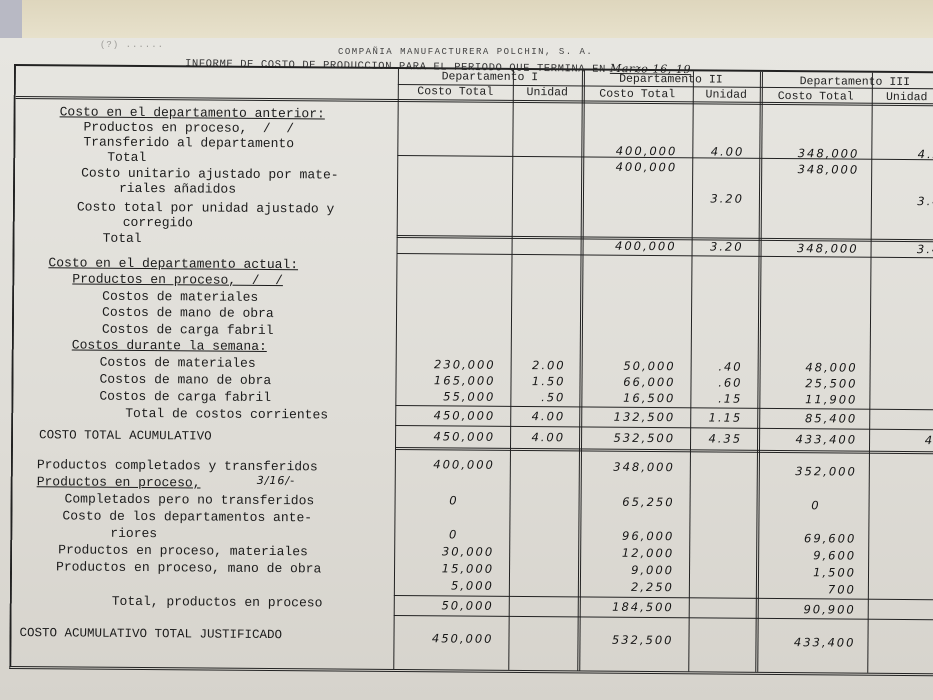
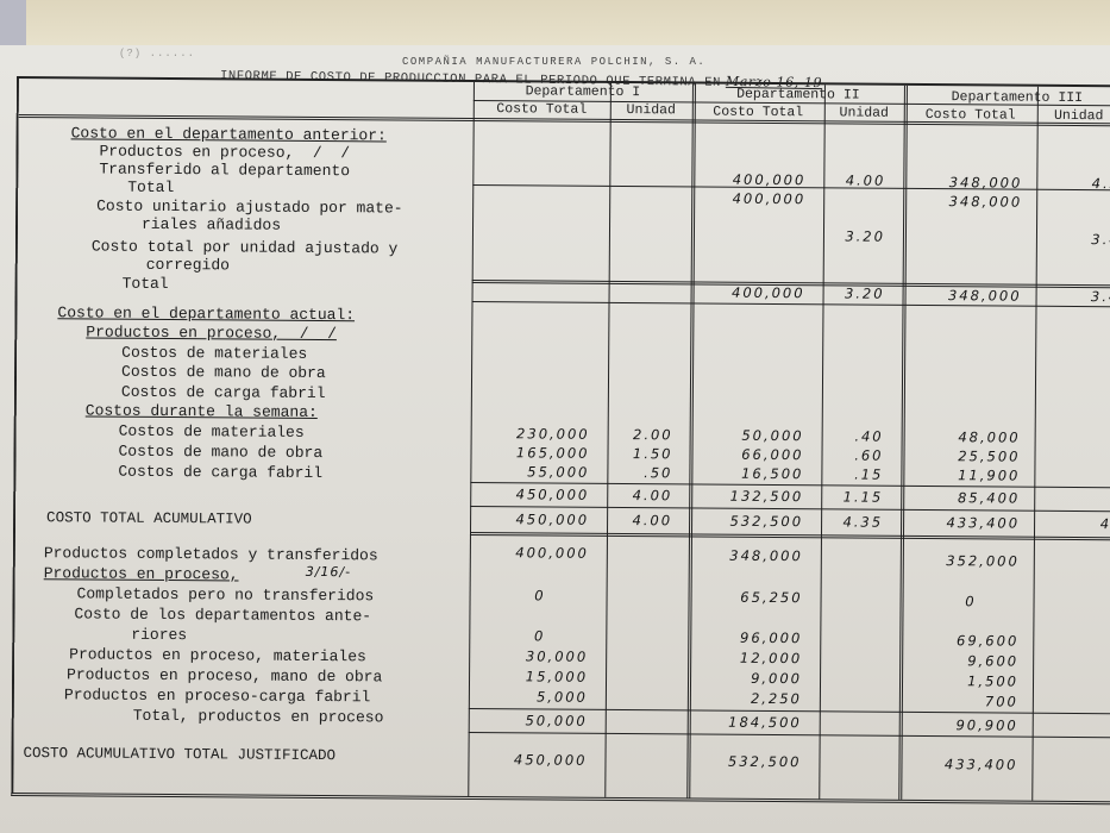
  (?) ......
  COMPAÑIA MANUFACTURERA POLCHIN, S. A.
  INFORME DE COSTO DE PRODUCCION PARA EL PERIODO QUE TERMINA EN Marzo 16, 19
  Departamento I
  Departamento II
  Departamento III
  Costo Total
  Unidad
  Costo Total
  Unidad
  Costo Total
  Unidad
  Costo en el departamento anterior:
  Productos en proceso, / /
  Transferido al departamento
  Total
  Costo unitario ajustado por mate-
  riales añadidos
  Costo total por unidad ajustado y
  corregido
  Total
  Costo en el departamento actual:
  Productos en proceso, / /
  Costos de materiales
  Costos de mano de obra
  Costos de carga fabril
  Costos durante la semana:
  Costos de materiales
  Costos de mano de obra
  Costos de carga fabril
- Total de costos corrientes
  COSTO TOTAL ACUMULATIVO
  Productos completados y transferidos
  Productos en proceso,
  3/16/-
  Completados pero no transferidos
  Costo de los departamentos ante-
  riores
  Productos en proceso, materiales
  Productos en proceso, mano de obra
+ Productos en proceso-carga fabril
  Total, productos en proceso
  COSTO ACUMULATIVO TOTAL JUSTIFICADO
  400,000
  4.00
  400,000
  3.20
  400,000
  3.20
  348,000
  348,000
  348,000
  230,000
  2.00
  50,000
  .40
  48,000
  165,000
  1.50
  66,000
  .60
  25,500
  55,000
  .50
  16,500
  .15
  11,900
  450,000
  4.00
  132,500
  1.15
  85,400
  450,000
  4.00
  532,500
  4.35
  433,400
  400,000
  348,000
  352,000
  0
  65,250
  0
  0
  96,000
  69,600
  30,000
  12,000
  9,600
  15,000
  9,000
  1,500
  5,000
  2,250
  700
  50,000
  184,500
  90,900
  450,000
  532,500
  433,400
